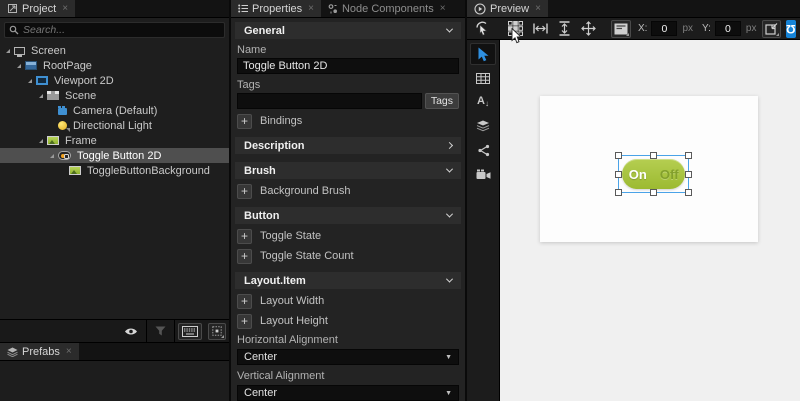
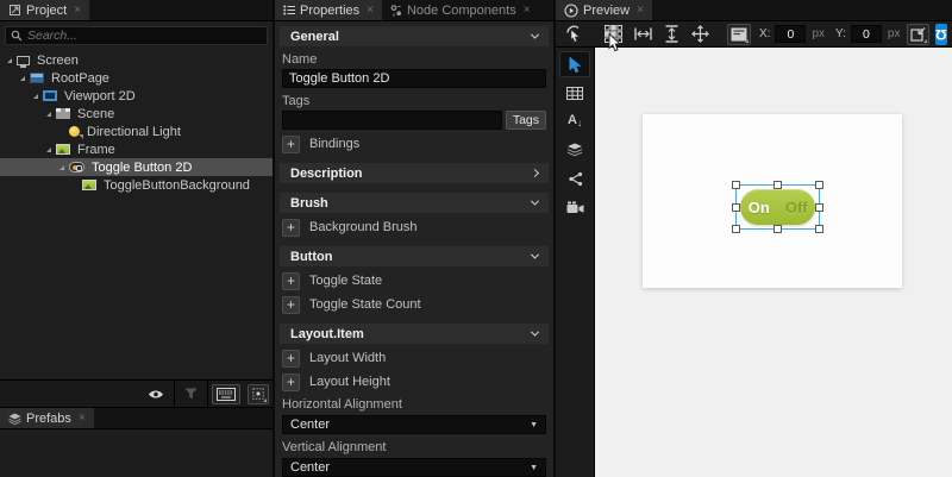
  Project
  ×
  Search...
  Screen
  RootPage
  Viewport 2D
  Scene
- Camera (Default)
  Directional Light
  Frame
  Toggle Button 2D
  ToggleButtonBackground
  Prefabs
  ×
  Properties
  ×
  Node Components
  ×
  General
  Name
  Toggle Button 2D
  Tags
  Tags
  +
  Bindings
  Description
  Brush
  +
  Background Brush
  Button
  +
  Toggle State
  +
  Toggle State Count
  Layout.Item
  +
  Layout Width
  +
  Layout Height
  Horizontal Alignment
  Center
  Vertical Alignment
  Center
  Preview
  ×
  X:
  0
  px
  Y:
  0
  px
  A↓
  On
  Off
